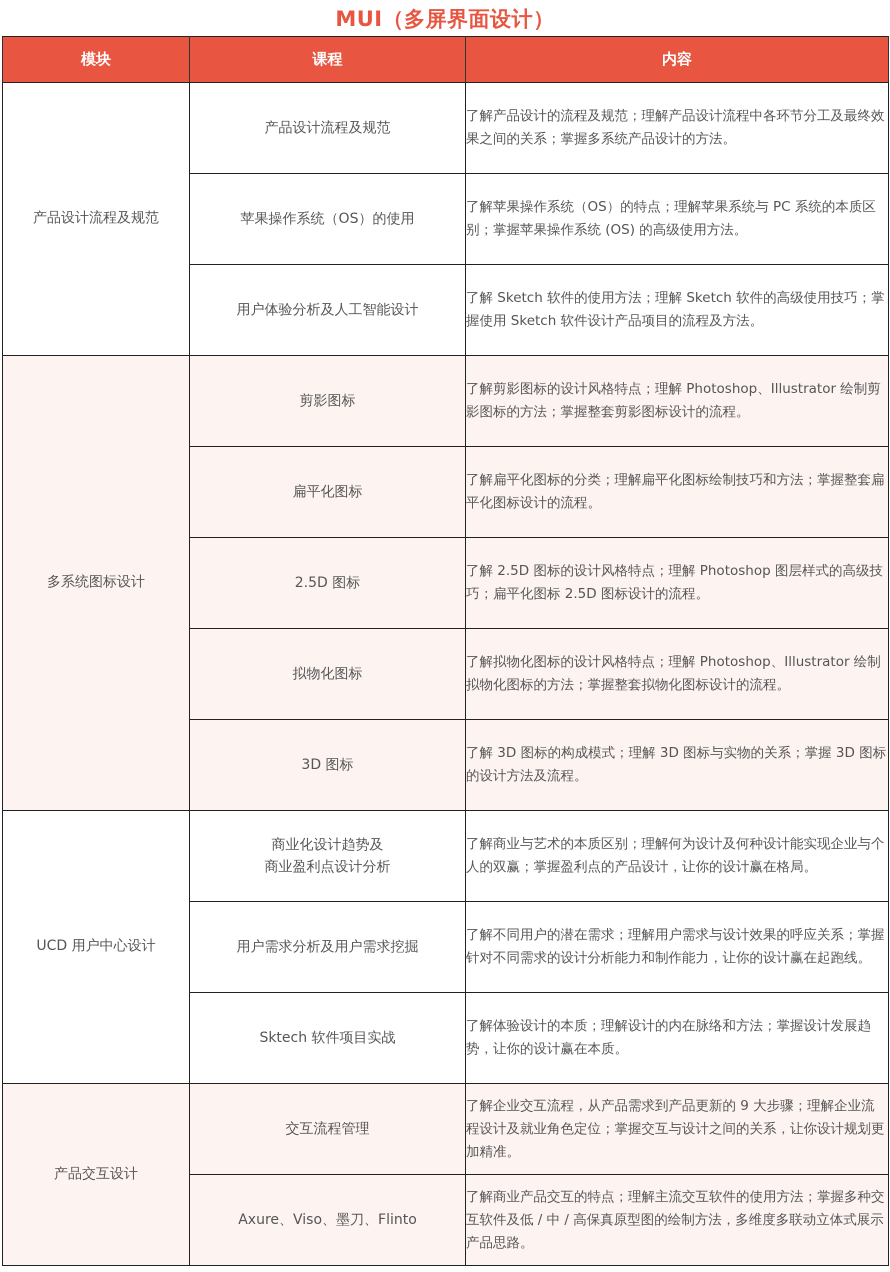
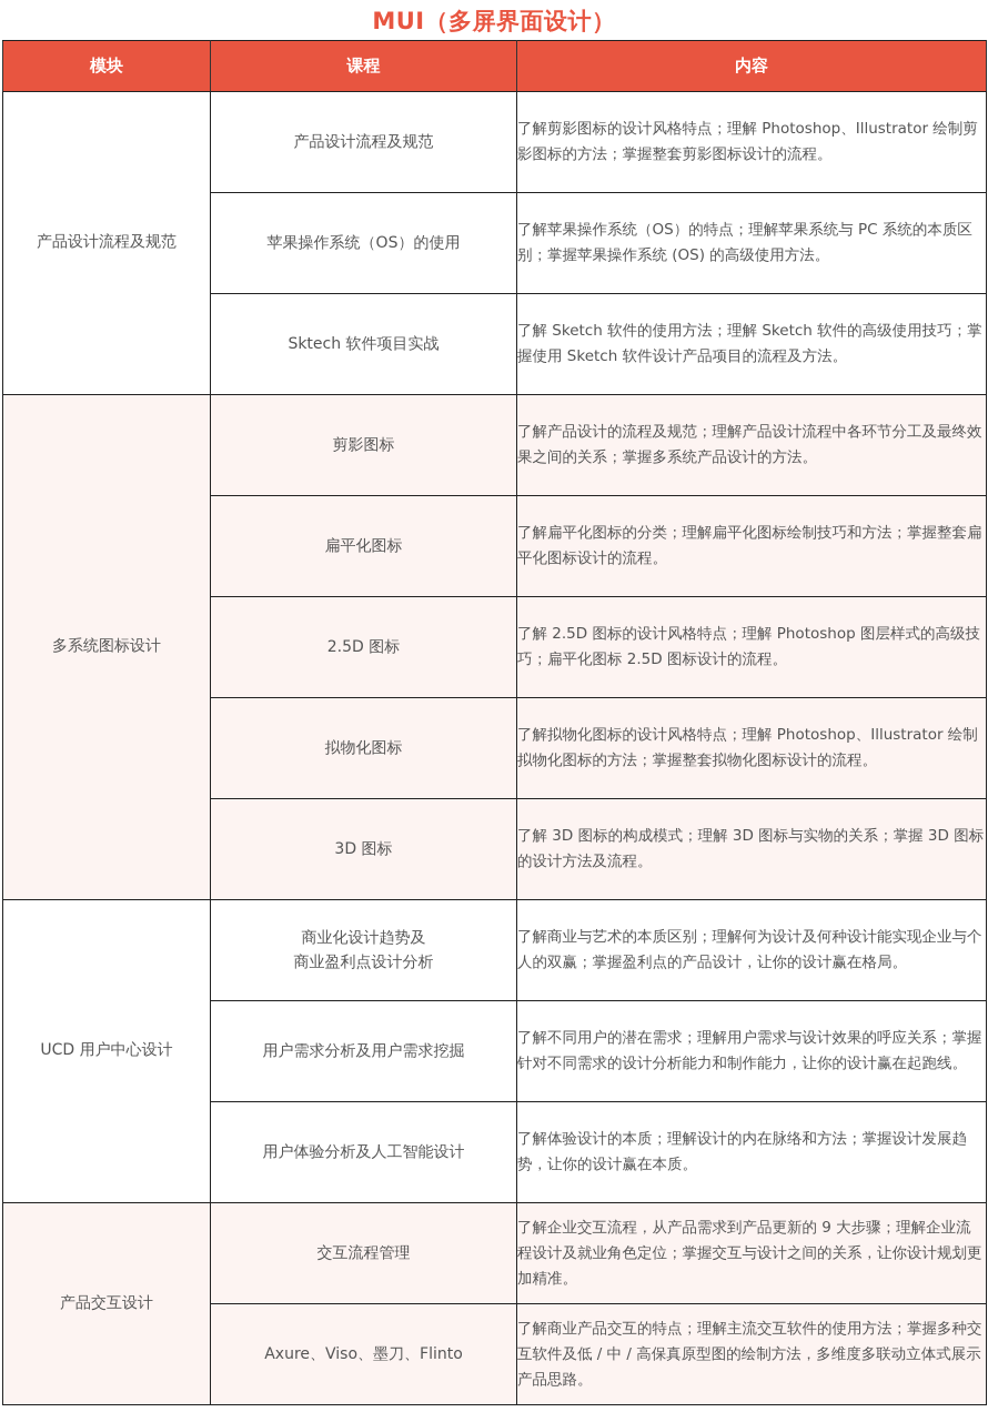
  MUI（多屏界面设计）
  模块	课程	内容
- 产品设计流程及规范	产品设计流程及规范	了解产品设计的流程及规范；理解产品设计流程中各环节分工及最终效果之间的关系；掌握多系统产品设计的方法。
+ 产品设计流程及规范	产品设计流程及规范	了解剪影图标的设计风格特点；理解 Photoshop、Illustrator 绘制剪影图标的方法；掌握整套剪影图标设计的流程。
  苹果操作系统（OS）的使用	了解苹果操作系统（OS）的特点；理解苹果系统与 PC 系统的本质区别；掌握苹果操作系统 (OS) 的高级使用方法。
- 用户体验分析及人工智能设计	了解 Sketch 软件的使用方法；理解 Sketch 软件的高级使用技巧；掌握使用 Sketch 软件设计产品项目的流程及方法。
+ Sktech 软件项目实战	了解 Sketch 软件的使用方法；理解 Sketch 软件的高级使用技巧；掌握使用 Sketch 软件设计产品项目的流程及方法。
- 多系统图标设计	剪影图标	了解剪影图标的设计风格特点；理解 Photoshop、Illustrator 绘制剪影图标的方法；掌握整套剪影图标设计的流程。
+ 多系统图标设计	剪影图标	了解产品设计的流程及规范；理解产品设计流程中各环节分工及最终效果之间的关系；掌握多系统产品设计的方法。
  扁平化图标	了解扁平化图标的分类；理解扁平化图标绘制技巧和方法；掌握整套扁平化图标设计的流程。
  2.5D 图标	了解 2.5D 图标的设计风格特点；理解 Photoshop 图层样式的高级技巧；扁平化图标 2.5D 图标设计的流程。
  拟物化图标	了解拟物化图标的设计风格特点；理解 Photoshop、Illustrator 绘制拟物化图标的方法；掌握整套拟物化图标设计的流程。
  3D 图标	了解 3D 图标的构成模式；理解 3D 图标与实物的关系；掌握 3D 图标的设计方法及流程。
  UCD 用户中心设计	商业化设计趋势及 商业盈利点设计分析	了解商业与艺术的本质区别；理解何为设计及何种设计能实现企业与个人的双赢；掌握盈利点的产品设计，让你的设计赢在格局。
  用户需求分析及用户需求挖掘	了解不同用户的潜在需求；理解用户需求与设计效果的呼应关系；掌握针对不同需求的设计分析能力和制作能力，让你的设计赢在起跑线。
- Sktech 软件项目实战	了解体验设计的本质；理解设计的内在脉络和方法；掌握设计发展趋势，让你的设计赢在本质。
+ 用户体验分析及人工智能设计	了解体验设计的本质；理解设计的内在脉络和方法；掌握设计发展趋势，让你的设计赢在本质。
  产品交互设计	交互流程管理	了解企业交互流程，从产品需求到产品更新的 9 大步骤；理解企业流程设计及就业角色定位；掌握交互与设计之间的关系，让你设计规划更加精准。
  Axure、Viso、墨刀、Flinto	了解商业产品交互的特点；理解主流交互软件的使用方法；掌握多种交互软件及低 / 中 / 高保真原型图的绘制方法，多维度多联动立体式展示产品思路。
